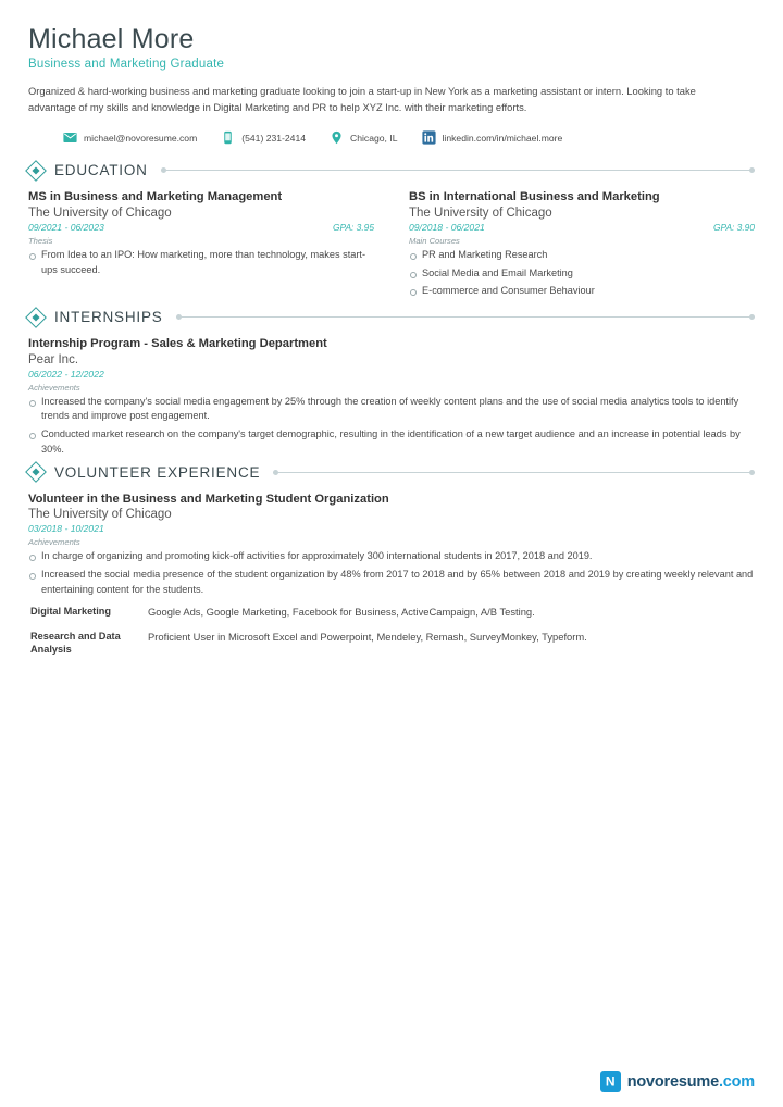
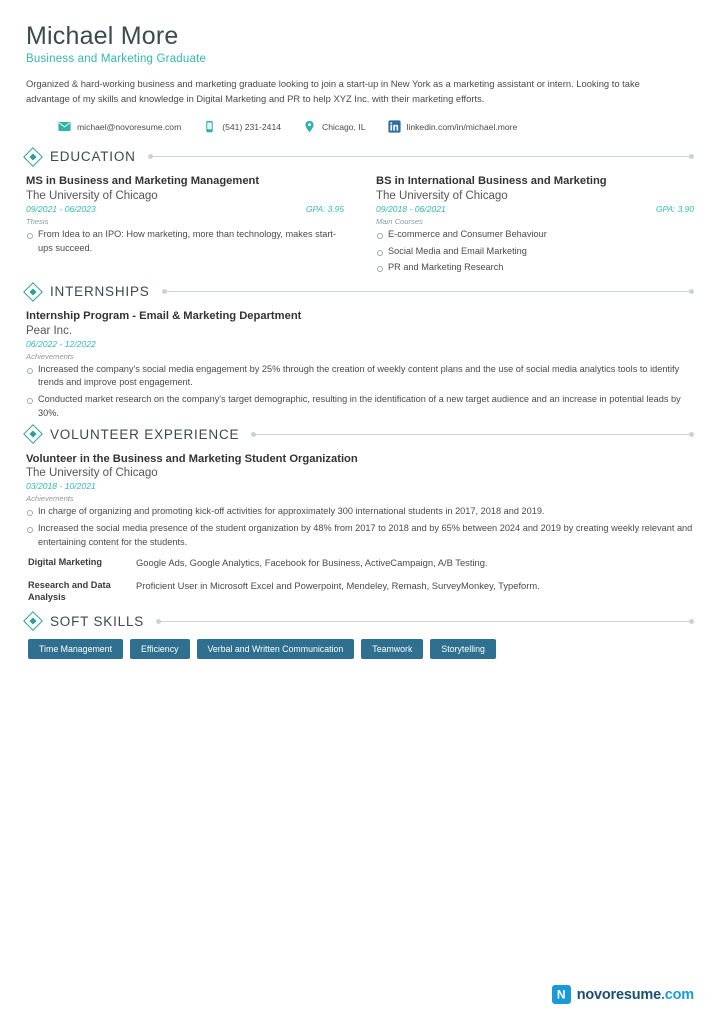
  Michael More
  Business and Marketing Graduate
  Organized & hard-working business and marketing graduate looking to join a start-up in New York as a marketing assistant or intern. Looking to take advantage of my skills and knowledge in Digital Marketing and PR to help XYZ Inc. with their marketing efforts.
  michael@novoresume.com
  (541) 231-2414
  Chicago, IL
  linkedin.com/in/michael.more
  EDUCATION
  MS in Business and Marketing Management
  The University of Chicago
  09/2021 - 06/2023
  GPA: 3.95
  Thesis
  From Idea to an IPO: How marketing, more than technology, makes start-ups succeed.
  BS in International Business and Marketing
  The University of Chicago
  09/2018 - 06/2021
  GPA: 3.90
  Main Courses
- PR and Marketing Research
+ E-commerce and Consumer Behaviour
  Social Media and Email Marketing
- E-commerce and Consumer Behaviour
+ PR and Marketing Research
  INTERNSHIPS
- Internship Program - Sales & Marketing Department
+ Internship Program - Email & Marketing Department
  Pear Inc.
  06/2022 - 12/2022
  Achievements
  Increased the company's social media engagement by 25% through the creation of weekly content plans and the use of social media analytics tools to identify trends and improve post engagement.
  Conducted market research on the company's target demographic, resulting in the identification of a new target audience and an increase in potential leads by 30%.
  VOLUNTEER EXPERIENCE
  Volunteer in the Business and Marketing Student Organization
  The University of Chicago
  03/2018 - 10/2021
  Achievements
  In charge of organizing and promoting kick-off activities for approximately 300 international students in 2017, 2018 and 2019.
- Increased the social media presence of the student organization by 48% from 2017 to 2018 and by 65% between 2018 and 2019 by creating weekly relevant and entertaining content for the students.
+ Increased the social media presence of the student organization by 48% from 2017 to 2018 and by 65% between 2024 and 2019 by creating weekly relevant and entertaining content for the students.
  Digital Marketing
- Google Ads, Google Marketing, Facebook for Business, ActiveCampaign, A/B Testing.
+ Google Ads, Google Analytics, Facebook for Business, ActiveCampaign, A/B Testing.
  Research and Data Analysis
  Proficient User in Microsoft Excel and Powerpoint, Mendeley, Remash, SurveyMonkey, Typeform.
+ SOFT SKILLS
+ Time Management
+ Efficiency
+ Verbal and Written Communication
+ Teamwork
+ Storytelling
  novoresume.com
